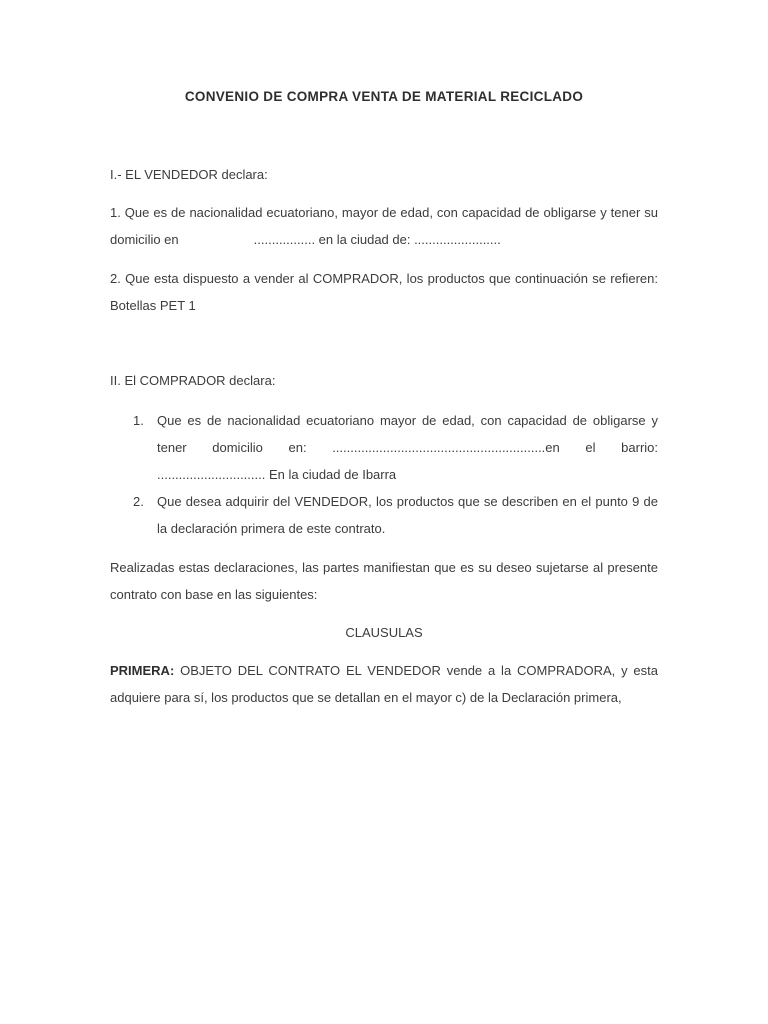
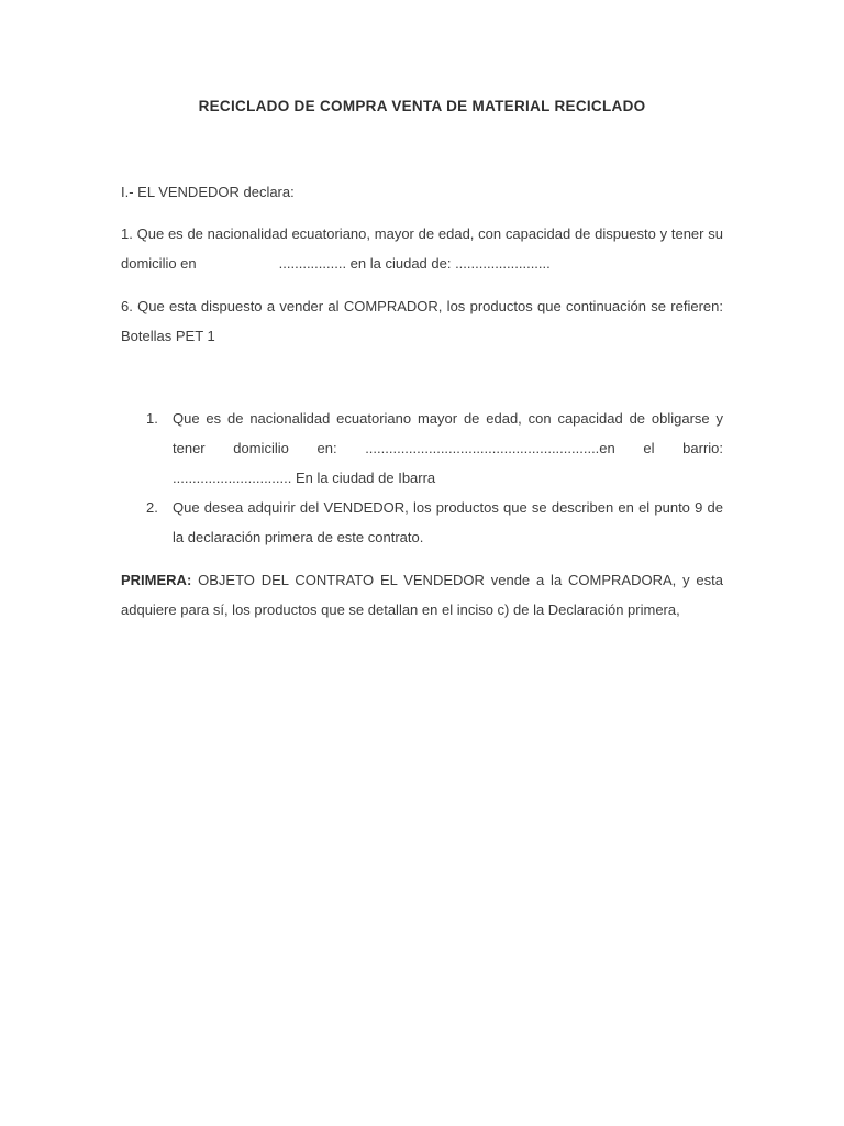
- CONVENIO DE COMPRA VENTA DE MATERIAL RECICLADO
+ RECICLADO DE COMPRA VENTA DE MATERIAL RECICLADO
  I.- EL VENDEDOR declara:
- 1. Que es de nacionalidad ecuatoriano, mayor de edad, con capacidad de obligarse y tener su domicilio en ................. en la ciudad de: ........................
+ 1. Que es de nacionalidad ecuatoriano, mayor de edad, con capacidad de dispuesto y tener su domicilio en ................. en la ciudad de: ........................
- 2. Que esta dispuesto a vender al COMPRADOR, los productos que continuación se refieren: Botellas PET 1
+ 6. Que esta dispuesto a vender al COMPRADOR, los productos que continuación se refieren: Botellas PET 1
- II. El COMPRADOR declara:
  1.
  Que es de nacionalidad ecuatoriano mayor de edad, con capacidad de obligarse y tener domicilio en: ...........................................................en el barrio: .............................. En la ciudad de Ibarra
  2.
  Que desea adquirir del VENDEDOR, los productos que se describen en el punto 9 de la declaración primera de este contrato.
- Realizadas estas declaraciones, las partes manifiestan que es su deseo sujetarse al presente contrato con base en las siguientes:
- CLAUSULAS
- PRIMERA: OBJETO DEL CONTRATO EL VENDEDOR vende a la COMPRADORA, y esta adquiere para sí, los productos que se detallan en el mayor c) de la Declaración primera,
+ PRIMERA: OBJETO DEL CONTRATO EL VENDEDOR vende a la COMPRADORA, y esta adquiere para sí, los productos que se detallan en el inciso c) de la Declaración primera,
